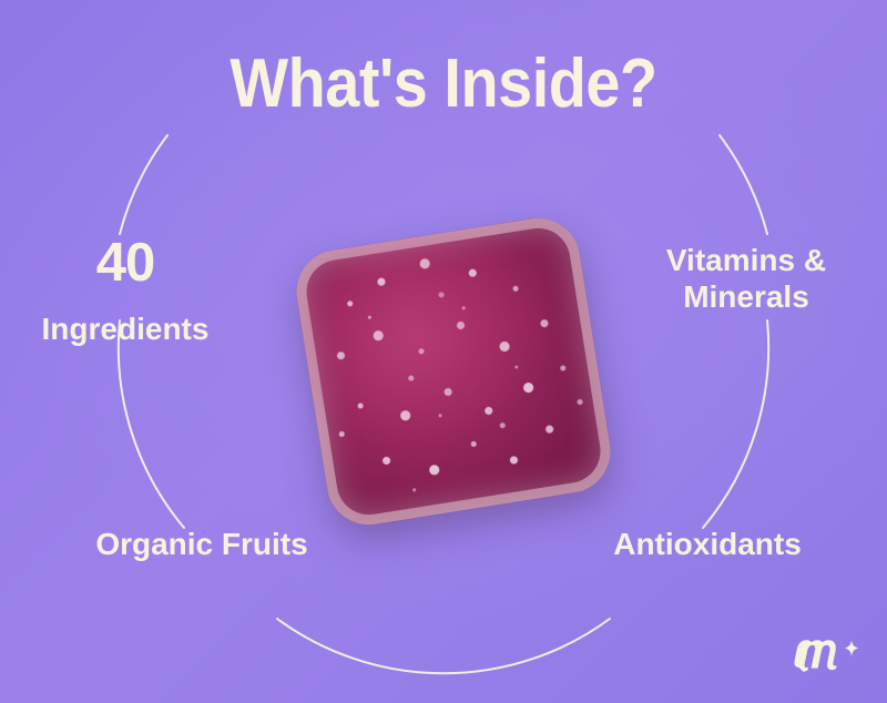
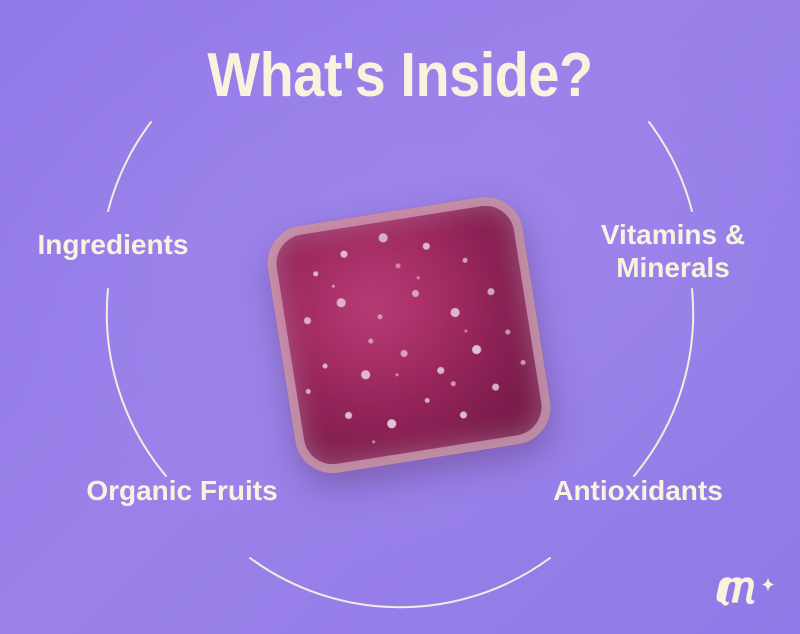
  What's Inside?
- 40
  Ingredients
  Vitamins &
  Minerals
  Organic Fruits
  Antioxidants
